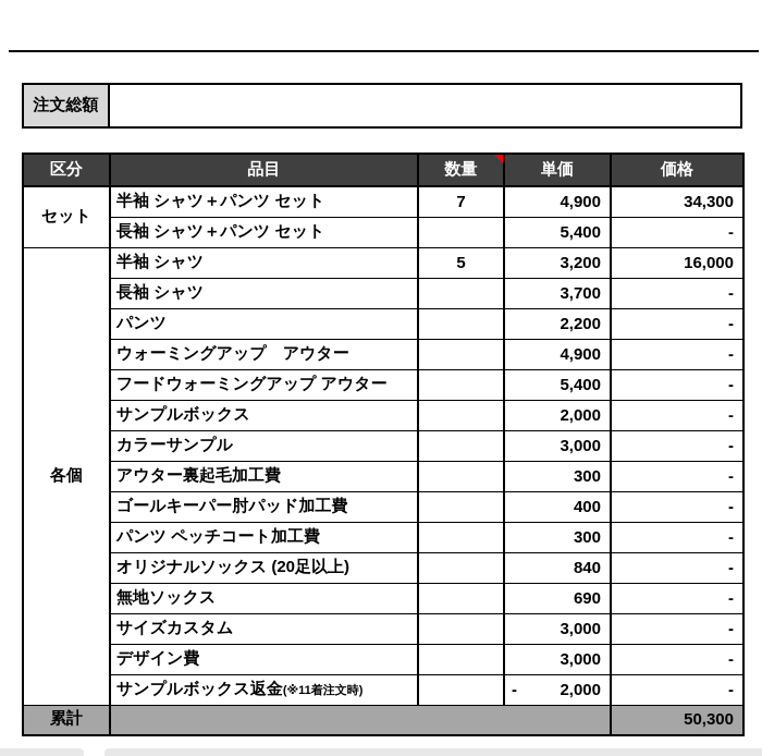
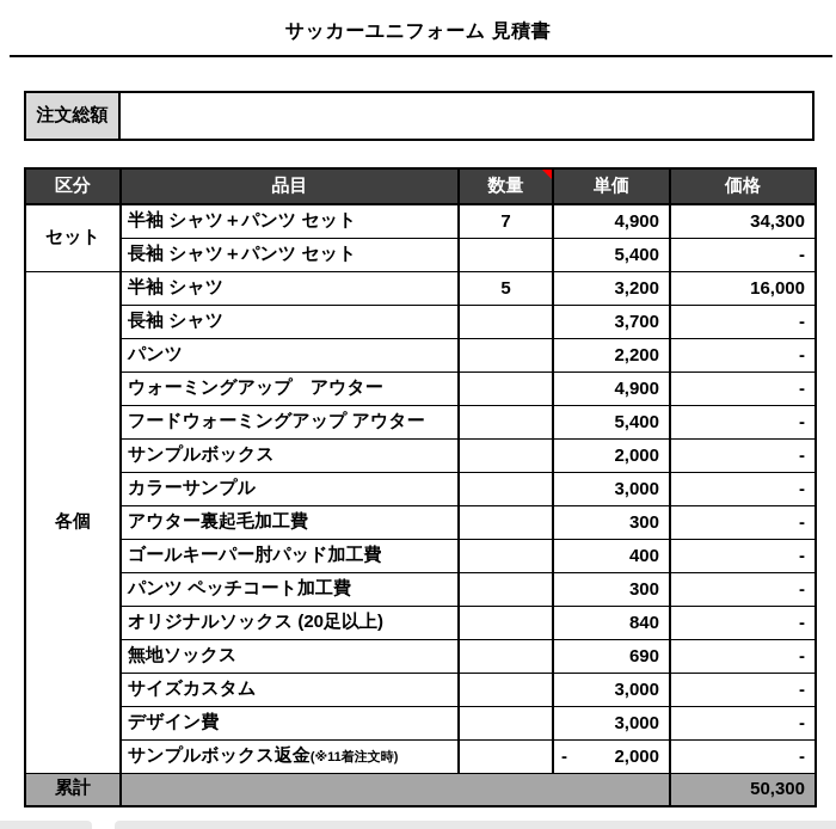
+ サッカーユニフォーム 見積書
  注文総額
  区分	品目	数量	単価	価格
  セット	半袖 シャツ＋パンツ セット	7	4,900	34,300
  長袖 シャツ＋パンツ セット		5,400	-
  各個	半袖 シャツ	5	3,200	16,000
  長袖 シャツ		3,700	-
  パンツ		2,200	-
  ウォーミングアップ アウター		4,900	-
  フードウォーミングアップ アウター		5,400	-
  サンプルボックス		2,000	-
  カラーサンプル		3,000	-
  アウター裏起毛加工費		300	-
  ゴールキーパー肘パッド加工費		400	-
  パンツ ペッチコート加工費		300	-
  オリジナルソックス (20足以上)		840	-
  無地ソックス		690	-
  サイズカスタム		3,000	-
  デザイン費		3,000	-
  サンプルボックス返金(※11着注文時)		- 2,000	-
  累計		50,300
